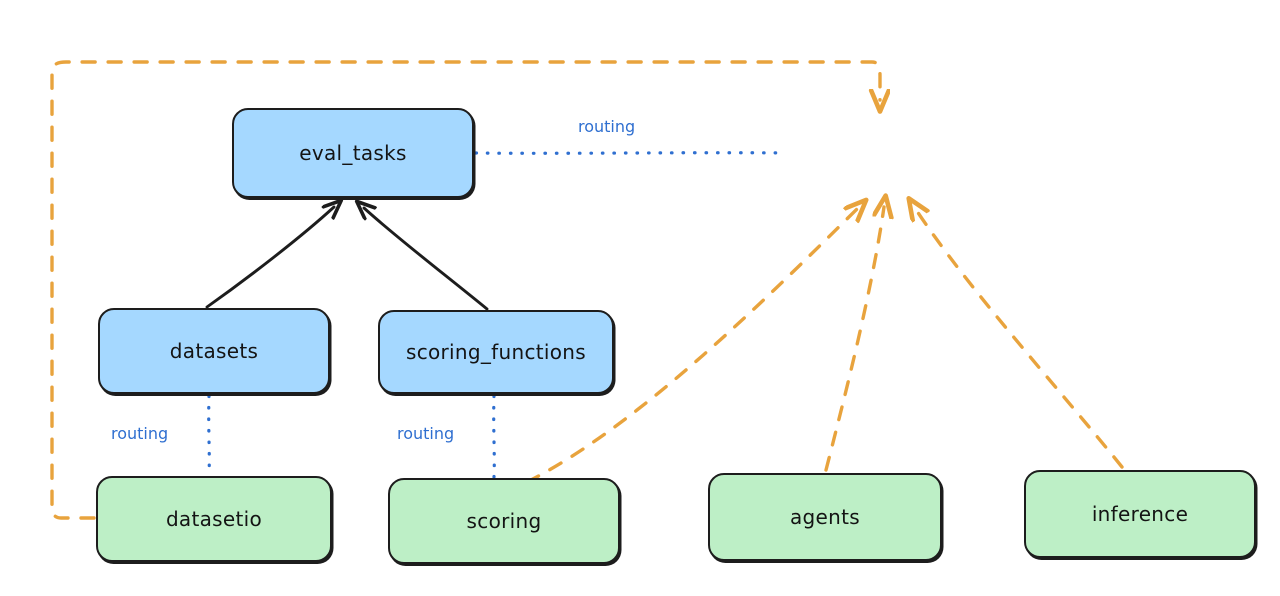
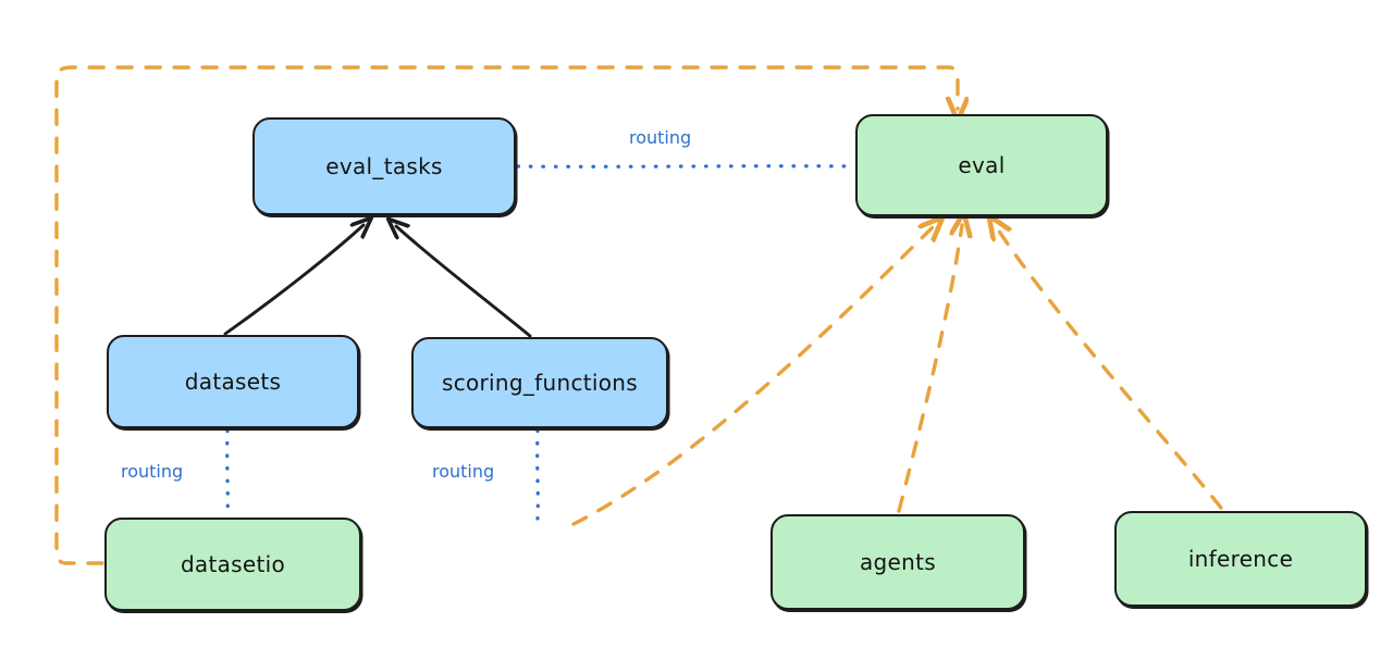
  eval_tasks
+ eval
  datasets
  scoring_functions
  datasetio
- scoring
  agents
  inference
  routing
  routing
  routing
